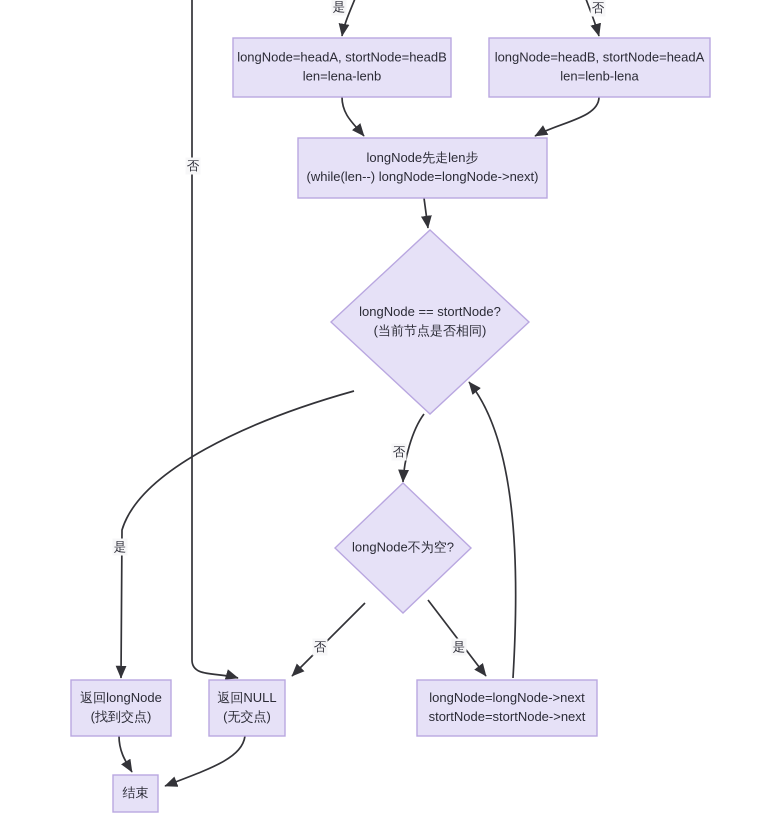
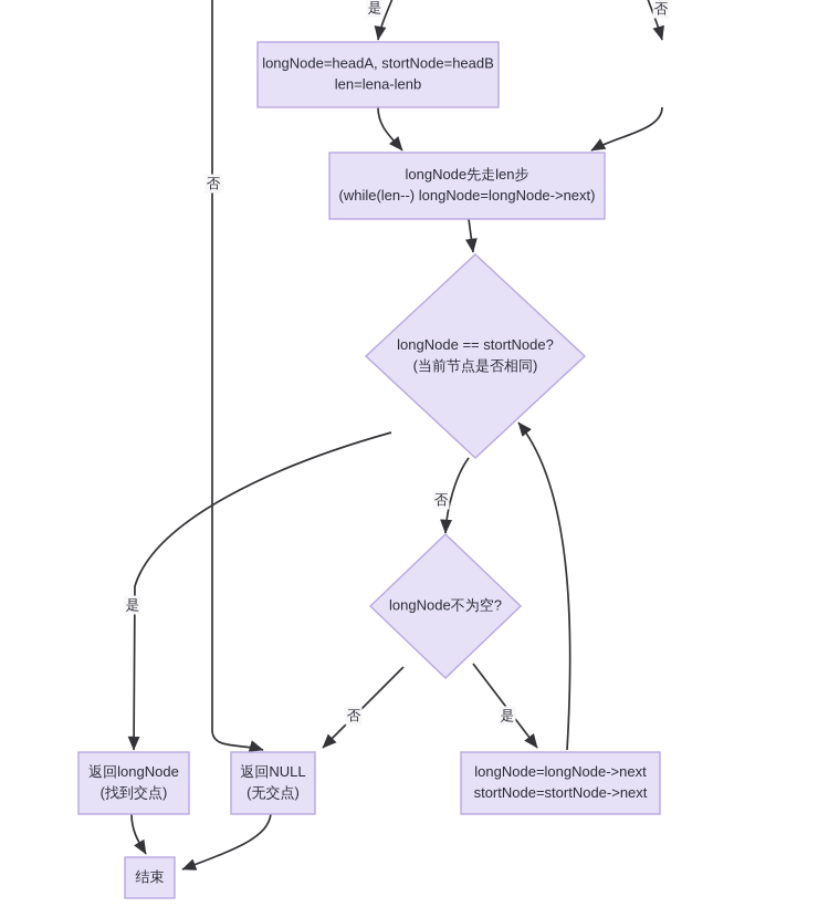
  longNode=headA, stortNode=headB
  len=lena-lenb
- longNode=headB, stortNode=headA
- len=lenb-lena
  longNode先走len步
  (while(len--) longNode=longNode->next)
  longNode == stortNode?
  (当前节点是否相同)
  longNode不为空?
  返回longNode
  (找到交点)
  返回NULL
  (无交点)
  longNode=longNode->next
  stortNode=stortNode->next
  结束
  是
  否
  否
  是
  否
  否
  是
